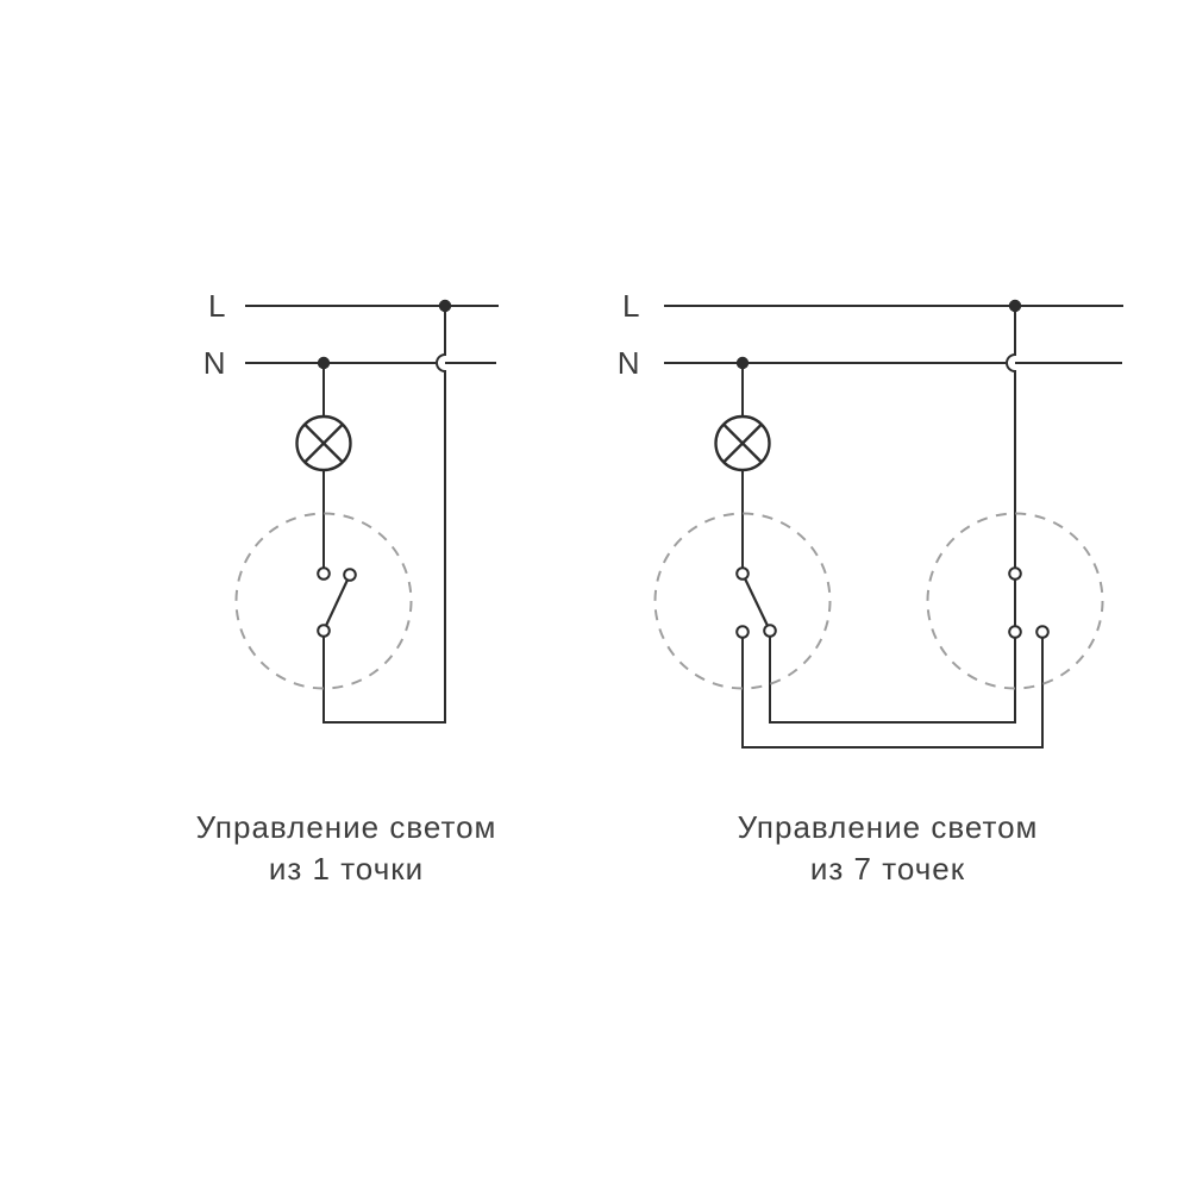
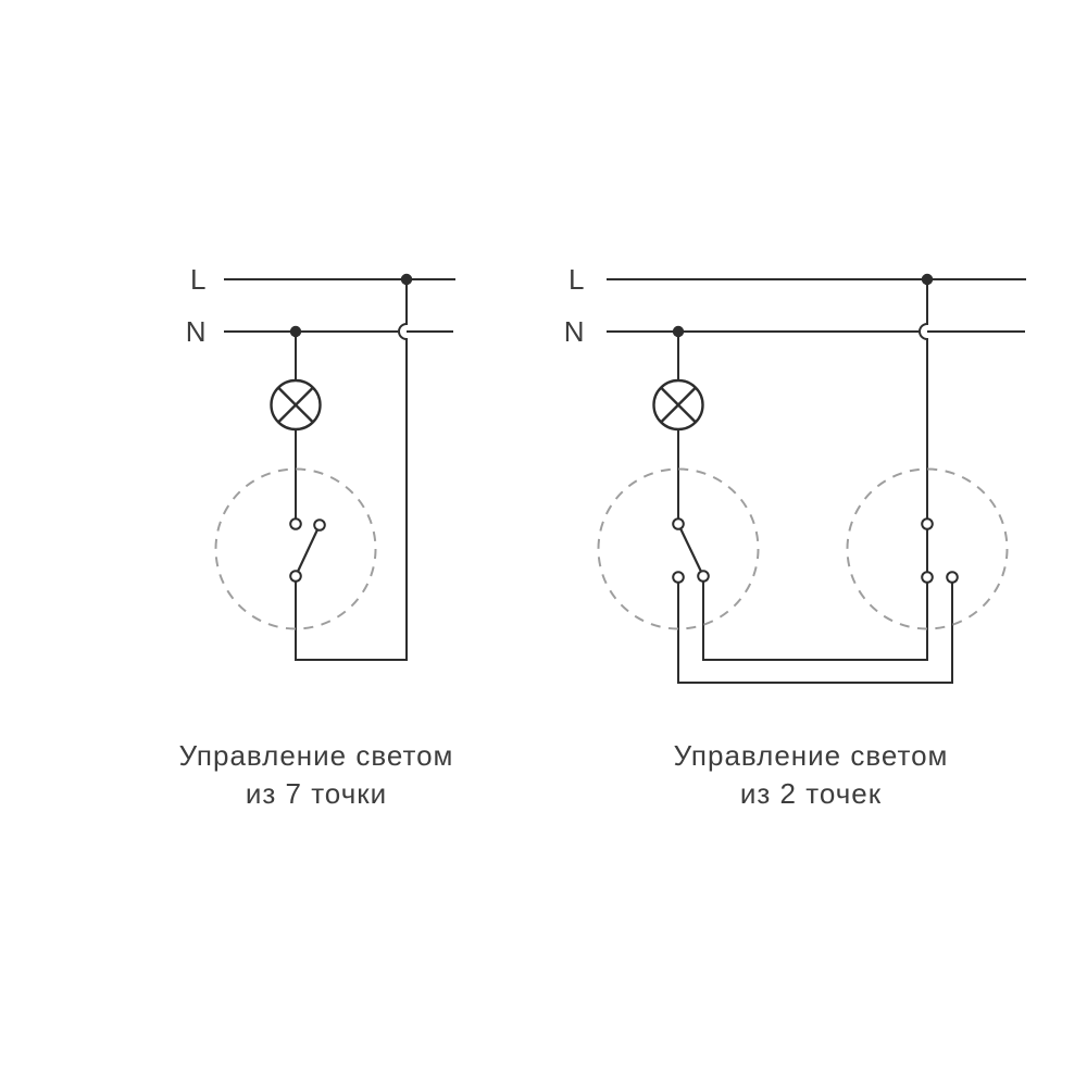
  L
  N
  Управление светом
- из 1 точки
+ из 7 точки
  L
  N
  Управление светом
- из 7 точек
+ из 2 точек
